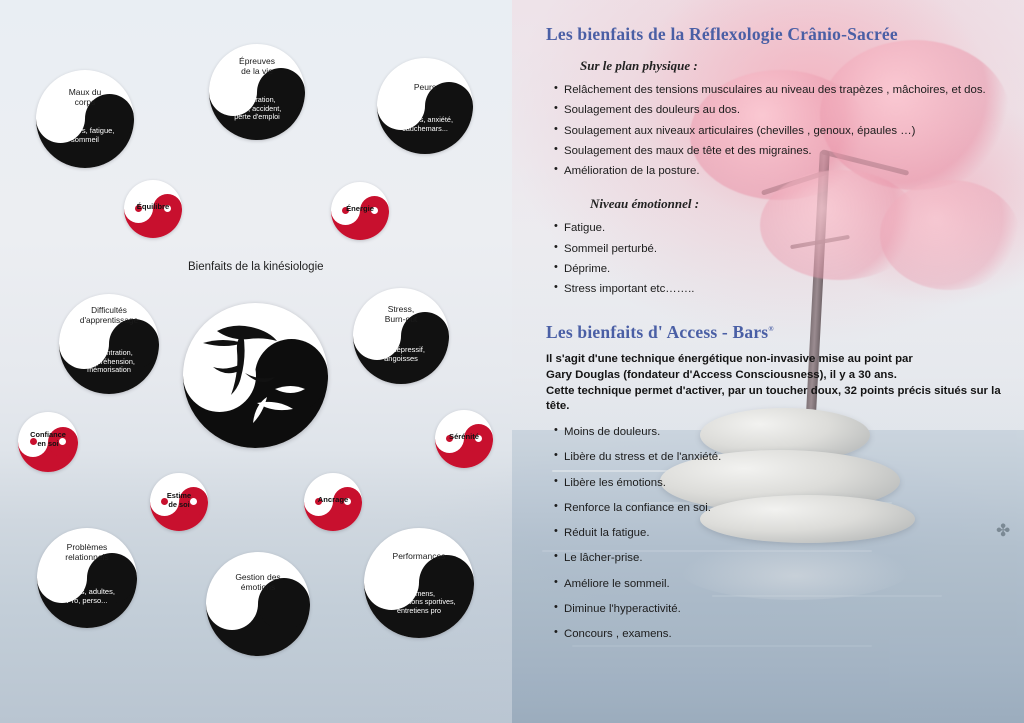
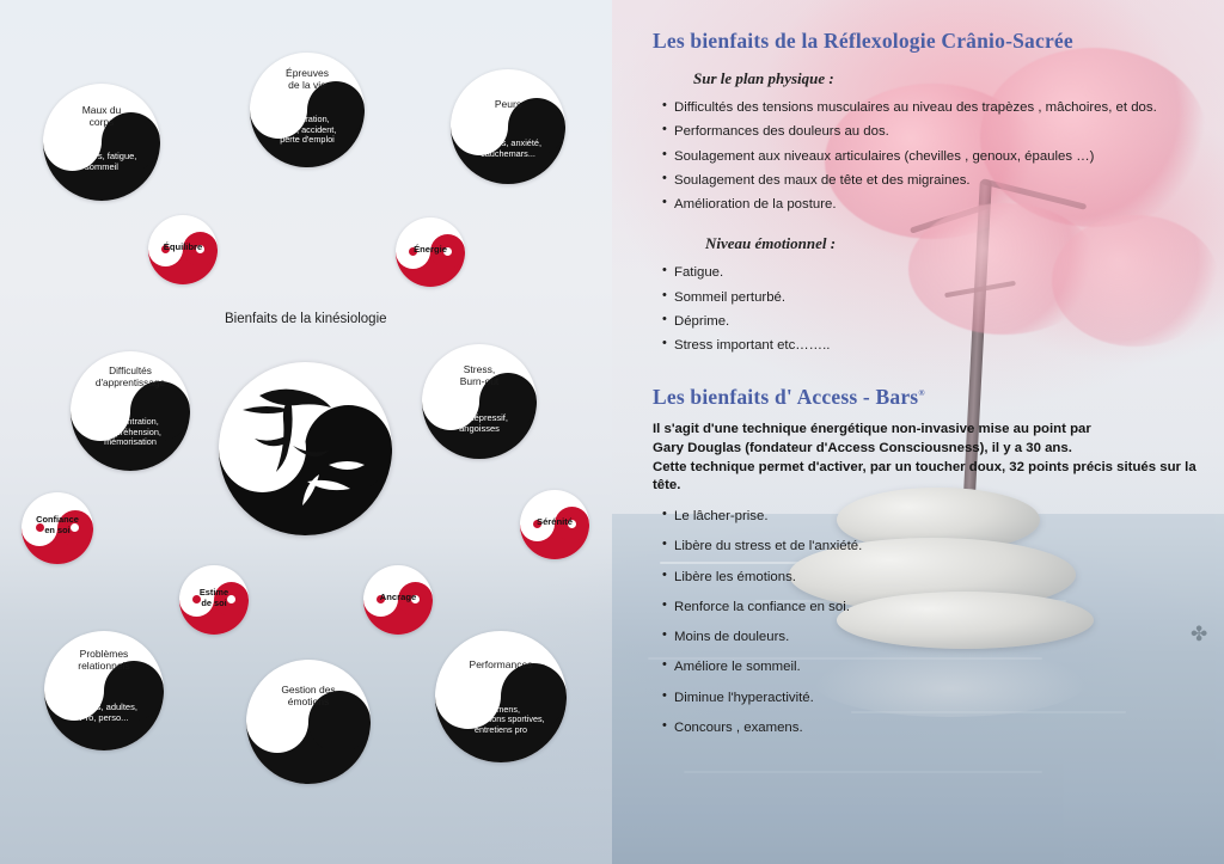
  ✤
  Maux du
  corps
  Douleurs, fatigue,
  sommeil
  Épreuves
  de la vie
  Séparation,
  deuil, accident,
  perte d'emploi
  Peurs
  Phobies, anxiété,
  cauchemars...
  Difficultés
  d'apprentissage
  Concentration,
  compréhension,
  mémorisation
  Stress,
  Burn-out
  État dépressif,
  angoisses
  Problèmes
  relationnels
  Enfants, adultes,
  Pro, perso...
  Gestion des
  émotions
  Performances
  Examens,
  compétitions sportives,
  entretiens pro
  Bienfaits de la kinésiologie
  Équilibre
  Énergie
  Confiance
  en soi
  Estime
  de soi
  Ancrage
  Sérénité
  Les bienfaits de la Réflexologie Crânio-Sacrée
  Sur le plan physique :
- Relâchement des tensions musculaires au niveau des trapèzes , mâchoires, et dos.
+ Difficultés des tensions musculaires au niveau des trapèzes , mâchoires, et dos.
- Soulagement des douleurs au dos.
+ Performances des douleurs au dos.
  Soulagement aux niveaux articulaires (chevilles , genoux, épaules …)
  Soulagement des maux de tête et des migraines.
  Amélioration de la posture.
  Niveau émotionnel :
  Fatigue.
  Sommeil perturbé.
  Déprime.
  Stress important etc……..
  Les bienfaits d' Access - Bars®
  Il s'agit d'une technique énergétique non-invasive mise au point par
  Gary Douglas (fondateur d'Access Consciousness), il y a 30 ans.
  Cette technique permet d'activer, par un toucher doux, 32 points précis situés sur la tête.
- Moins de douleurs.
+ Le lâcher-prise.
  Libère du stress et de l'anxiété.
  Libère les émotions.
  Renforce la confiance en soi.
- Réduit la fatigue.
- Le lâcher-prise.
+ Moins de douleurs.
  Améliore le sommeil.
  Diminue l'hyperactivité.
  Concours , examens.
